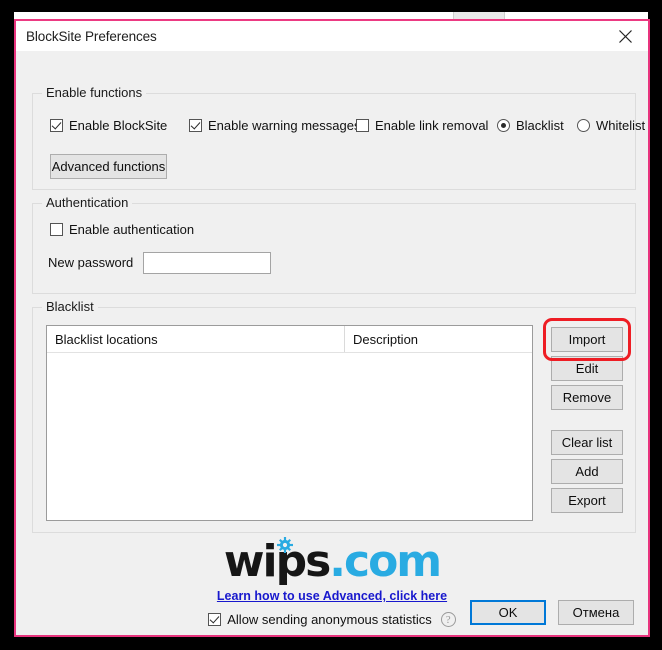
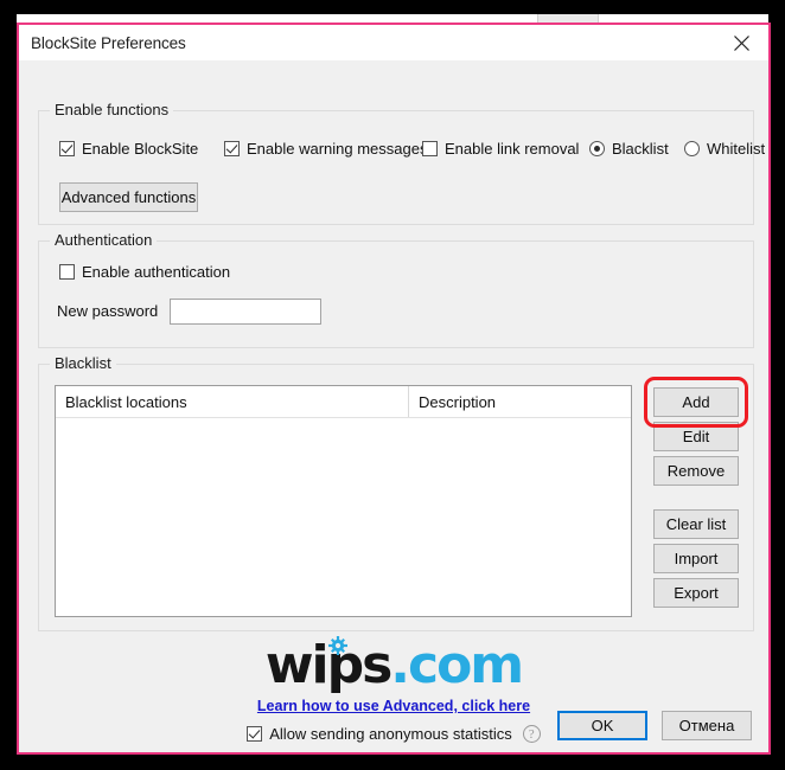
  BlockSite Preferences
  Enable functions
  Enable BlockSite
  Enable warning message
  Enable link removal
  Blacklist
  Whitelist
  Advanced functions
  Authentication
  Enable authentication
  New password
  Blacklist
  Blacklist locations
  Description
- Import
+ Add
  Edit
  Remove
  Clear list
- Add
+ Import
  Export
  wips
  .
  com
  Learn how to use Advanced, click here
  Allow sending anonymous statistics
  ?
  OK
  Отмена
